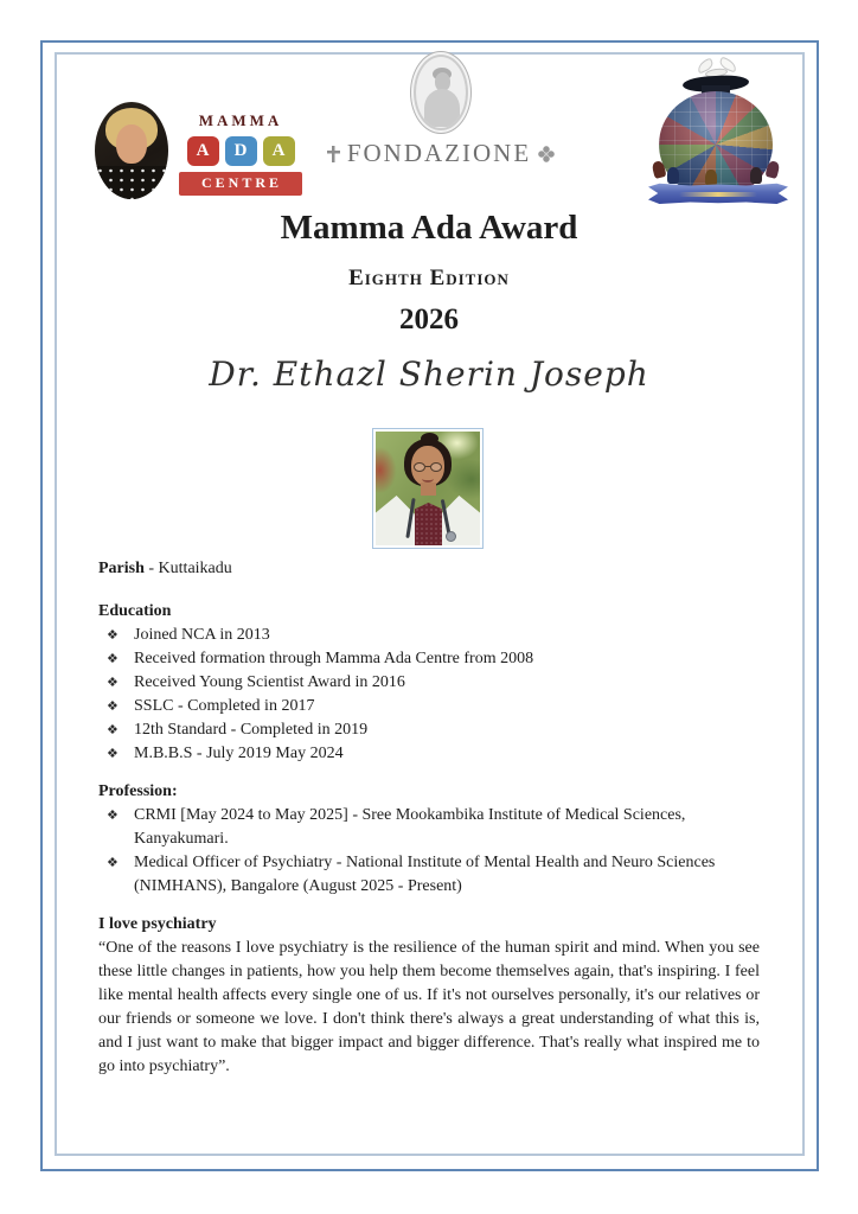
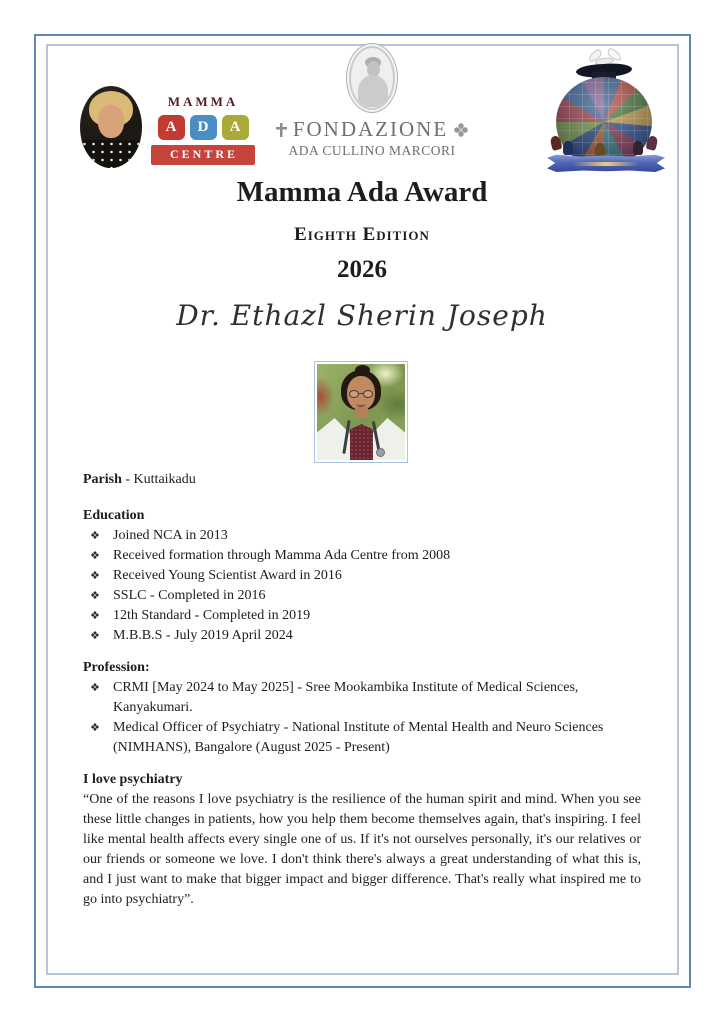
  MAMMA
  A
  D
  A
  CENTRE
  FONDAZIONE
+ ADA CULLINO MARCORI
  Mamma Ada Award
  Eighth Edition
  2026
  Dr. Ethazl Sherin Joseph
  Parish - Kuttaikadu
  Education
  ❖
  Joined NCA in 2013
  ❖
  Received formation through Mamma Ada Centre from 2008
  ❖
  Received Young Scientist Award in 2016
  ❖
- SSLC - Completed in 2017
+ SSLC - Completed in 2016
  ❖
  12th Standard - Completed in 2019
  ❖
- M.B.B.S - July 2019 May 2024
+ M.B.B.S - July 2019 April 2024
  Profession:
  ❖
  CRMI [May 2024 to May 2025] - Sree Mookambika Institute of Medical Sciences, Kanyakumari.
  ❖
  Medical Officer of Psychiatry - National Institute of Mental Health and Neuro Sciences (NIMHANS), Bangalore (August 2025 - Present)
  I love psychiatry
  “One of the reasons I love psychiatry is the resilience of the human spirit and mind. When you see these little changes in patients, how you help them become themselves again, that's inspiring. I feel like mental health affects every single one of us. If it's not ourselves personally, it's our relatives or our friends or someone we love. I don't think there's always a great understanding of what this is, and I just want to make that bigger impact and bigger difference. That's really what inspired me to go into psychiatry”.
